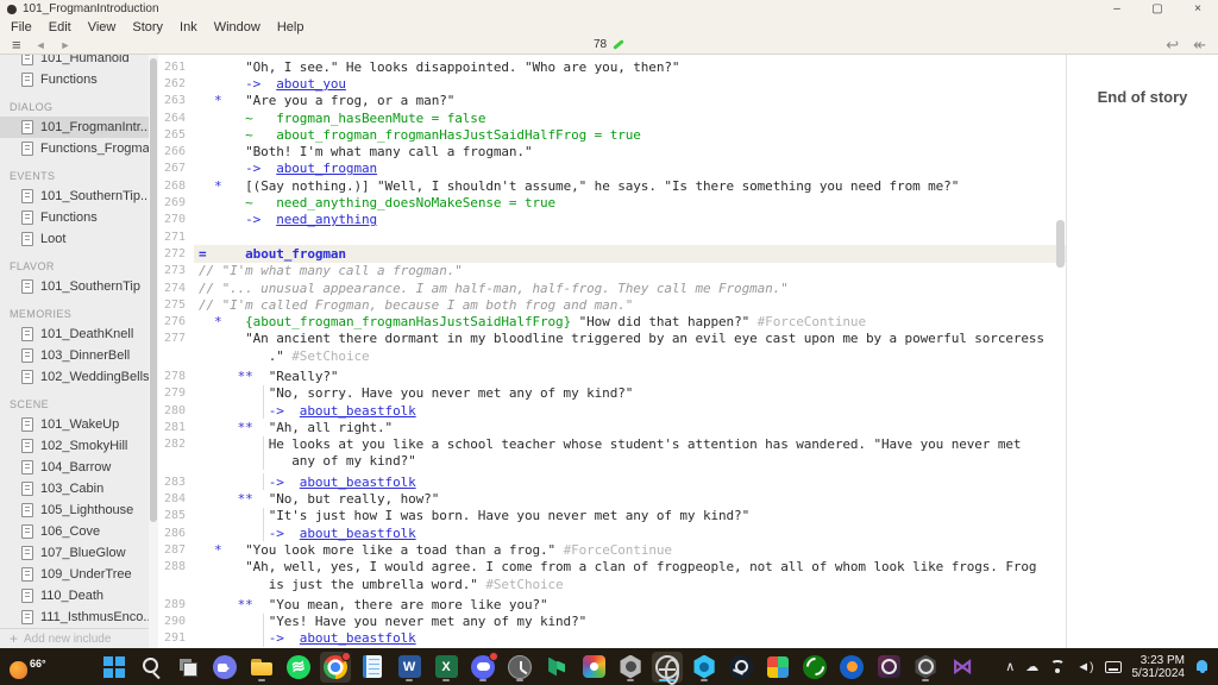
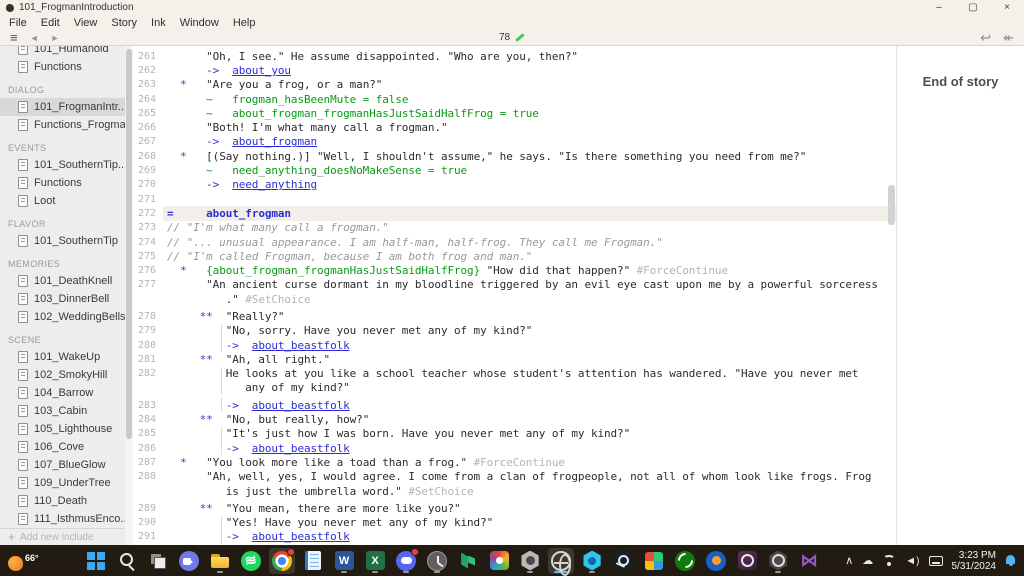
  101_FrogmanIntroduction
  –
  ▢
  ×
  File
  Edit
  View
  Story
  Ink
  Window
  Help
  ≡
  ◄
  ►
  78
  ↩
  ↞
  101_Humanoid
  Functions
  DIALOG
  101_FrogmanIntr..
  Functions_Frogma
  EVENTS
  101_SouthernTip..
  Functions
  Loot
  FLAVOR
  101_SouthernTip
  MEMORIES
  101_DeathKnell
  103_DinnerBell
  102_WeddingBells
  SCENE
  101_WakeUp
  102_SmokyHill
  104_Barrow
  103_Cabin
  105_Lighthouse
  106_Cove
  107_BlueGlow
  109_UnderTree
  110_Death
  111_IsthmusEnco.
  +
  Add new include
  261
- "Oh, I see." He looks disappointed. "Who are you, then?"
+ "Oh, I see." He assume disappointed. "Who are you, then?"
  262
  ->
  about_you
  263
  *
  "Are you a frog, or a man?"
  264
  ~ frogman_hasBeenMute = false
  265
  ~ about_frogman_frogmanHasJustSaidHalfFrog = true
  266
  "Both! I'm what many call a frogman."
  267
  ->
  about_frogman
  268
  *
  [(Say nothing.)] "Well, I shouldn't assume," he says. "Is there something you need from me?"
  269
  ~ need_anything_doesNoMakeSense = true
  270
  ->
  need_anything
  271
  272
  =
  about_frogman
  273
  // "I'm what many call a frogman."
  274
  // "... unusual appearance. I am half-man, half-frog. They call me Frogman."
  275
  // "I'm called Frogman, because I am both frog and man."
  276
  *
  {about_frogman_frogmanHasJustSaidHalfFrog}
  "How did that happen?"
  #ForceContinue
  277
- "An ancient there dormant in my bloodline triggered by an evil eye cast upon me by a powerful sorceress
+ "An ancient curse dormant in my bloodline triggered by an evil eye cast upon me by a powerful sorceress
  ."
  #SetChoice
  278
  **
  "Really?"
  279
  "No, sorry. Have you never met any of my kind?"
  280
  ->
  about_beastfolk
  281
  **
  "Ah, all right."
  282
  He looks at you like a school teacher whose student's attention has wandered. "Have you never met
  any of my kind?"
  283
  ->
  about_beastfolk
  284
  **
  "No, but really, how?"
  285
  "It's just how I was born. Have you never met any of my kind?"
  286
  ->
  about_beastfolk
  287
  *
  "You look more like a toad than a frog."
  #ForceContinue
  288
  "Ah, well, yes, I would agree. I come from a clan of frogpeople, not all of whom look like frogs. Frog
  is just the umbrella word."
  #SetChoice
  289
  **
  "You mean, there are more like you?"
  290
  "Yes! Have you never met any of my kind?"
  291
  ->
  about_beastfolk
  End of story
  66°
  ∧
  ☁
  ◄
  3:23 PM
  5/31/2024
